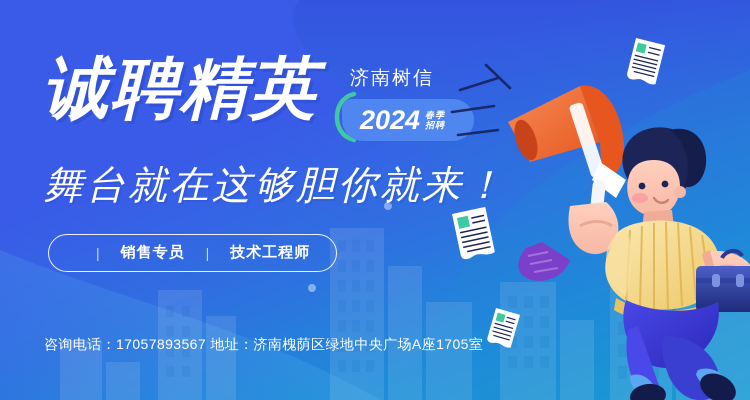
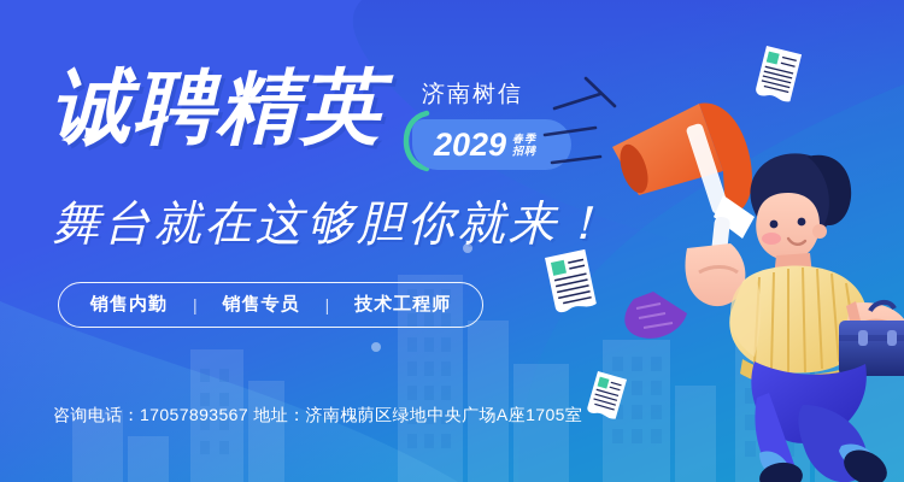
  诚聘精英
  济南树信
- 2024
+ 2029
  春季
  招聘
  舞台就在这够胆你就来！
+ 销售内勤
  |
  销售专员
  |
  技术工程师
  咨询电话：17057893567 地址：济南槐荫区绿地中央广场A座1705室
